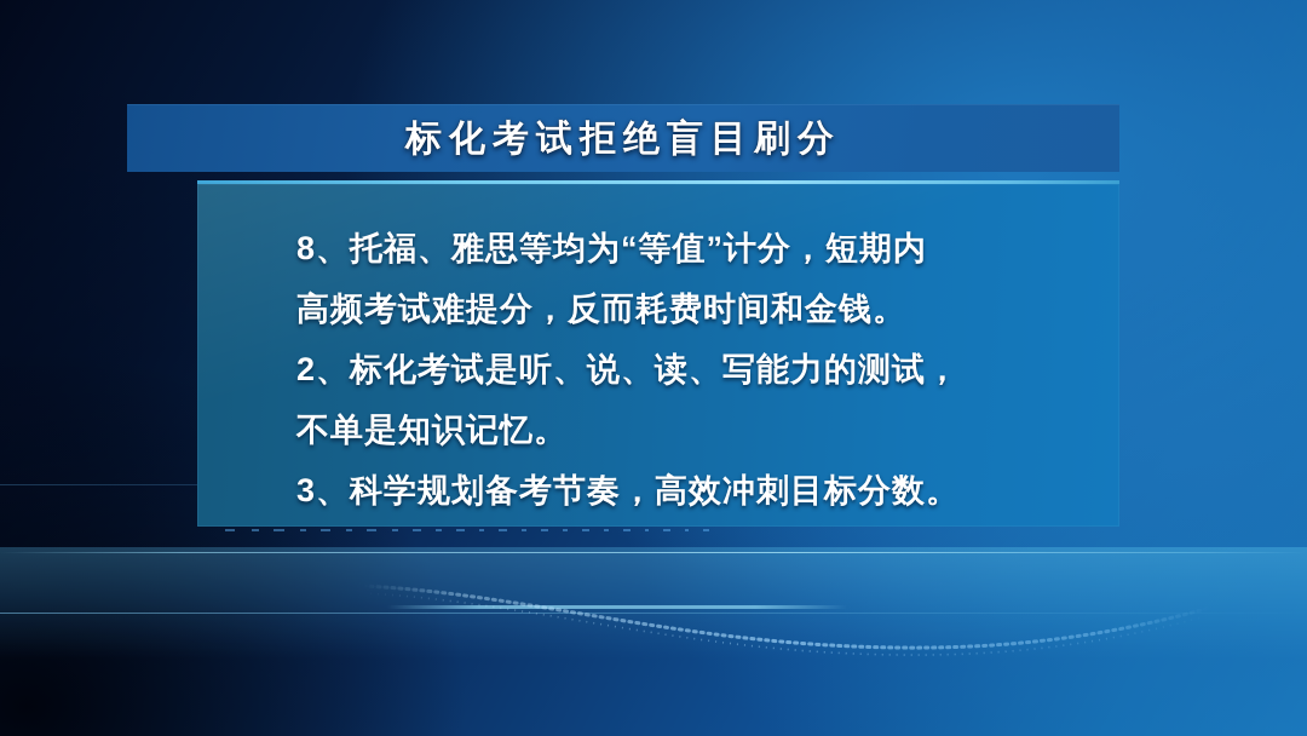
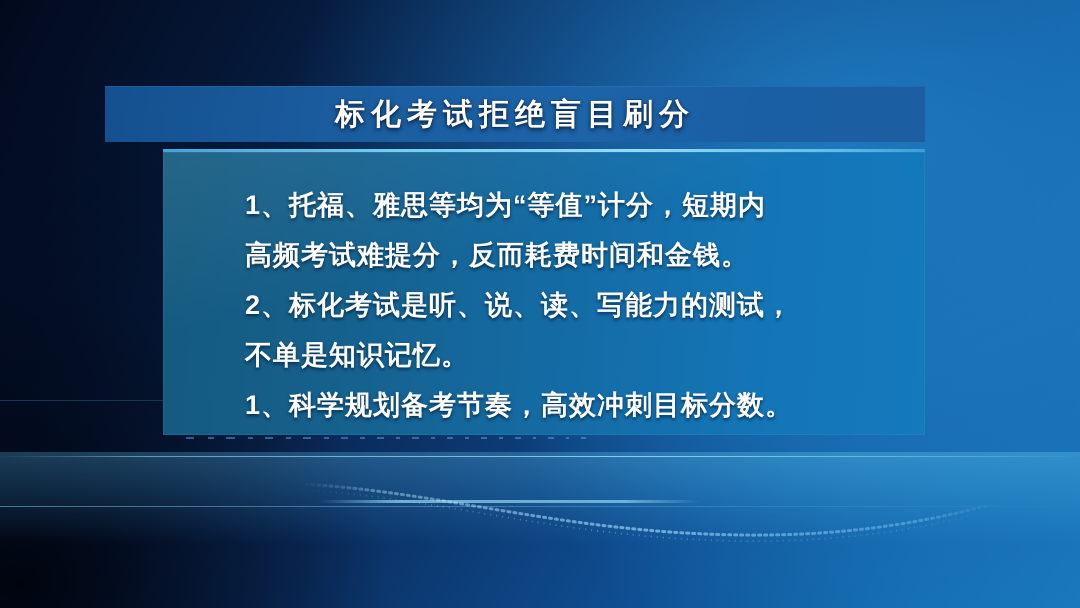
  标化考试拒绝盲目刷分
- 8、托福、雅思等均为“等值”计分，短期内
+ 1、托福、雅思等均为“等值”计分，短期内
  高频考试难提分，反而耗费时间和金钱。
  2、标化考试是听、说、读、写能力的测试，
  不单是知识记忆。
- 3、科学规划备考节奏，高效冲刺目标分数。
+ 1、科学规划备考节奏，高效冲刺目标分数。
